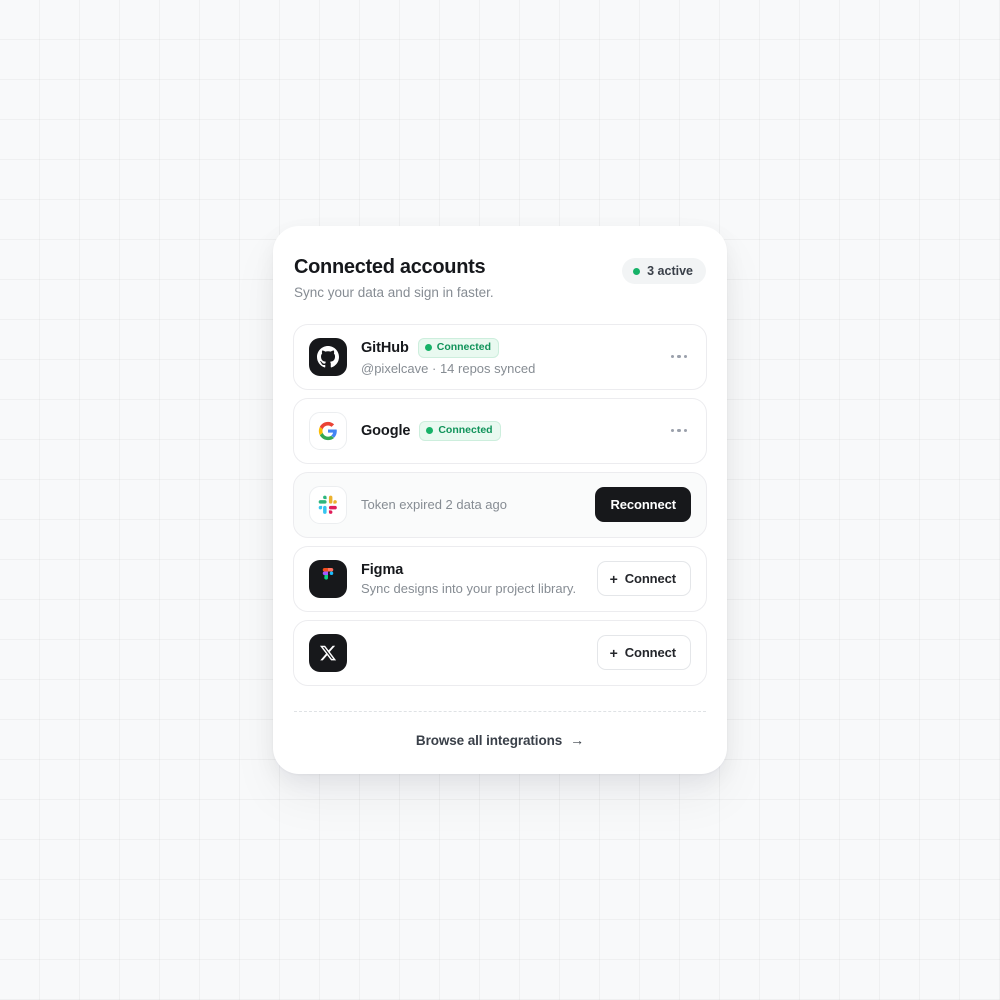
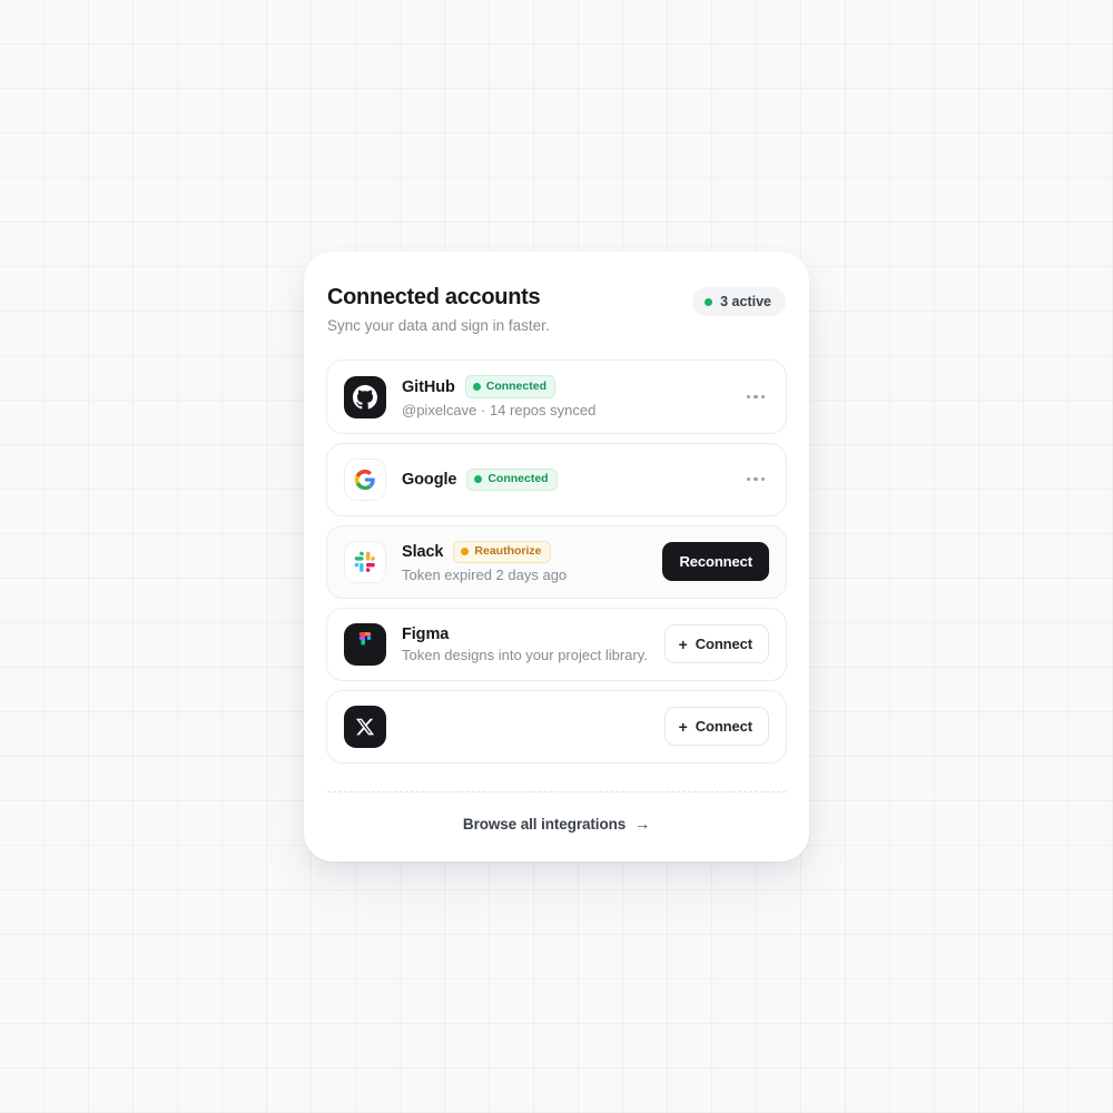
  Connected accounts
  Sync your data and sign in faster.
  3 active
  GitHub
  Connected
  @pixelcave · 14 repos synced
  Google
  Connected
+ Slack
+ Reauthorize
- Token expired 2 data ago
+ Token expired 2 days ago
  Reconnect
  Figma
- Sync designs into your project library.
+ Token designs into your project library.
  +
  Connect
  +
  Connect
  Browse all integrations
  →
